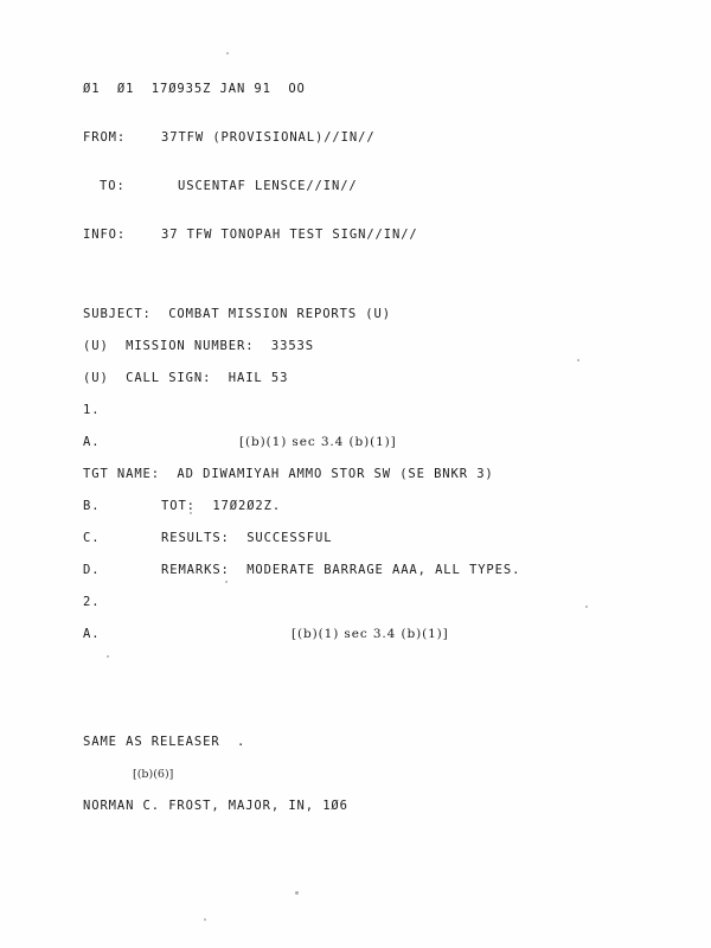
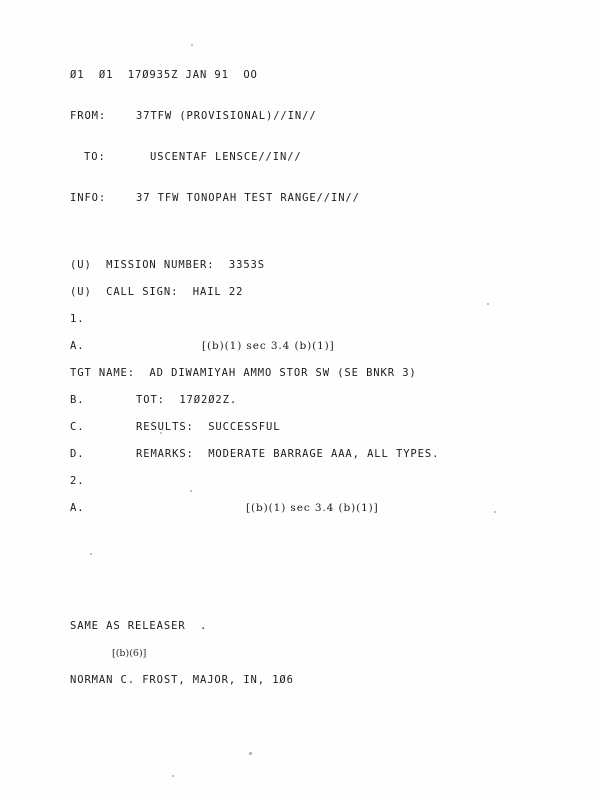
  Ø1 Ø1 17Ø935Z JAN 91 OO
  FROM:
  37TFW (PROVISIONAL)//IN//
  TO:
  USCENTAF LENSCE//IN//
  INFO:
- 37 TFW TONOPAH TEST SIGN//IN//
+ 37 TFW TONOPAH TEST RANGE//IN//
- SUBJECT: COMBAT MISSION REPORTS (U)
  (U) MISSION NUMBER: 3353S
- (U) CALL SIGN: HAIL 53
+ (U) CALL SIGN: HAIL 22
  1.
  A.
  [(b)(1) sec 3.4 (b)(1)]
  TGT NAME: AD DIWAMIYAH AMMO STOR SW (SE BNKR 3)
  B.
  TOT: 17Ø2Ø2Z.
  C.
  RESULTS: SUCCESSFUL
  D.
  REMARKS: MODERATE BARRAGE AAA, ALL TYPES.
  2.
  A.
  [(b)(1) sec 3.4 (b)(1)]
  SAME AS RELEASER .
  [(b)(6)]
  NORMAN C. FROST, MAJOR, IN, 1Ø6
